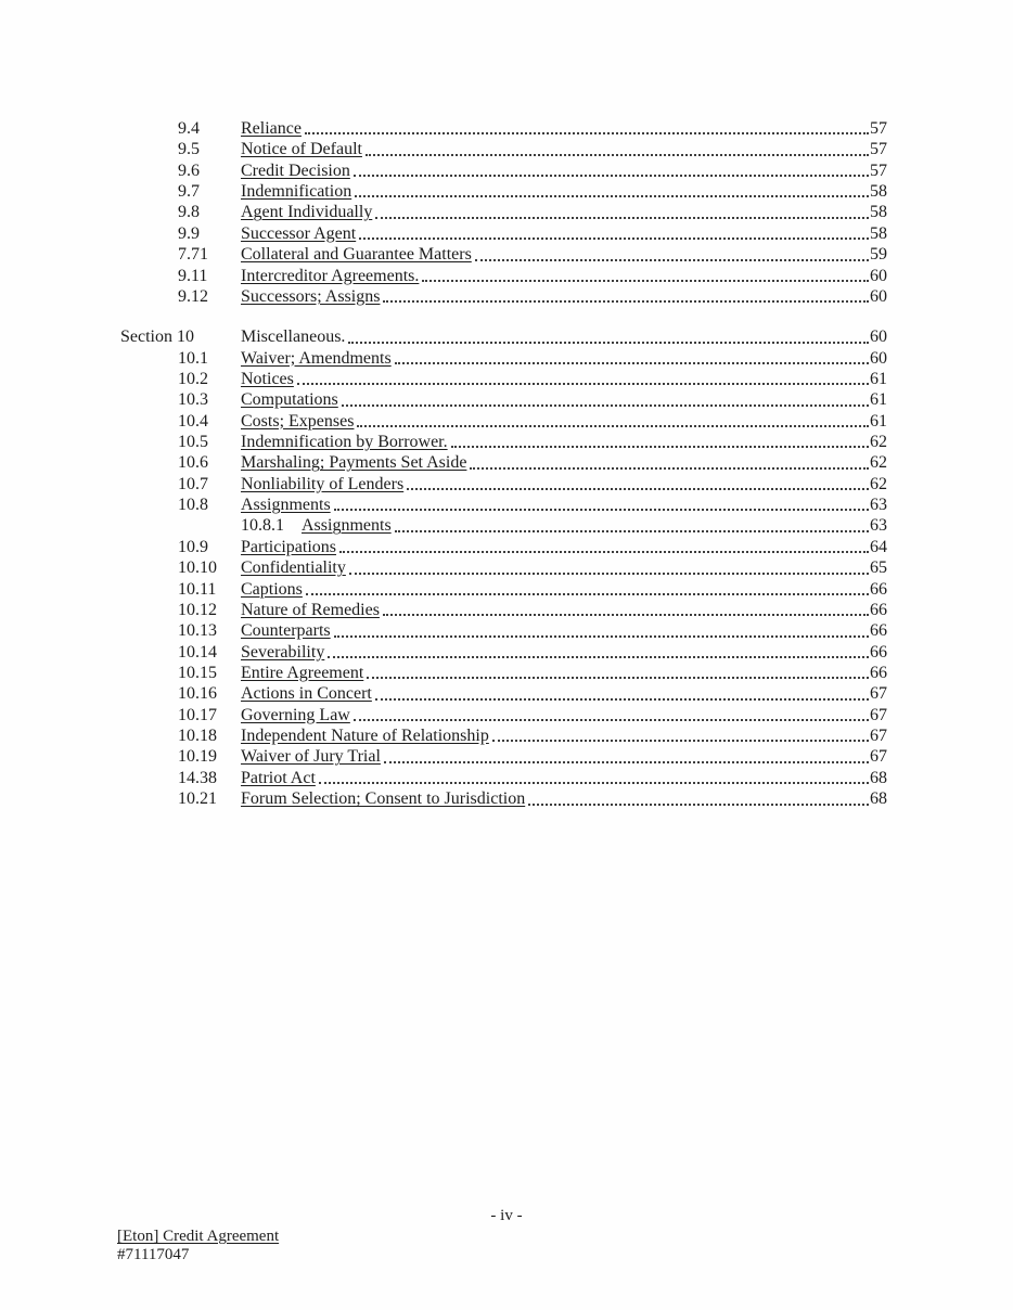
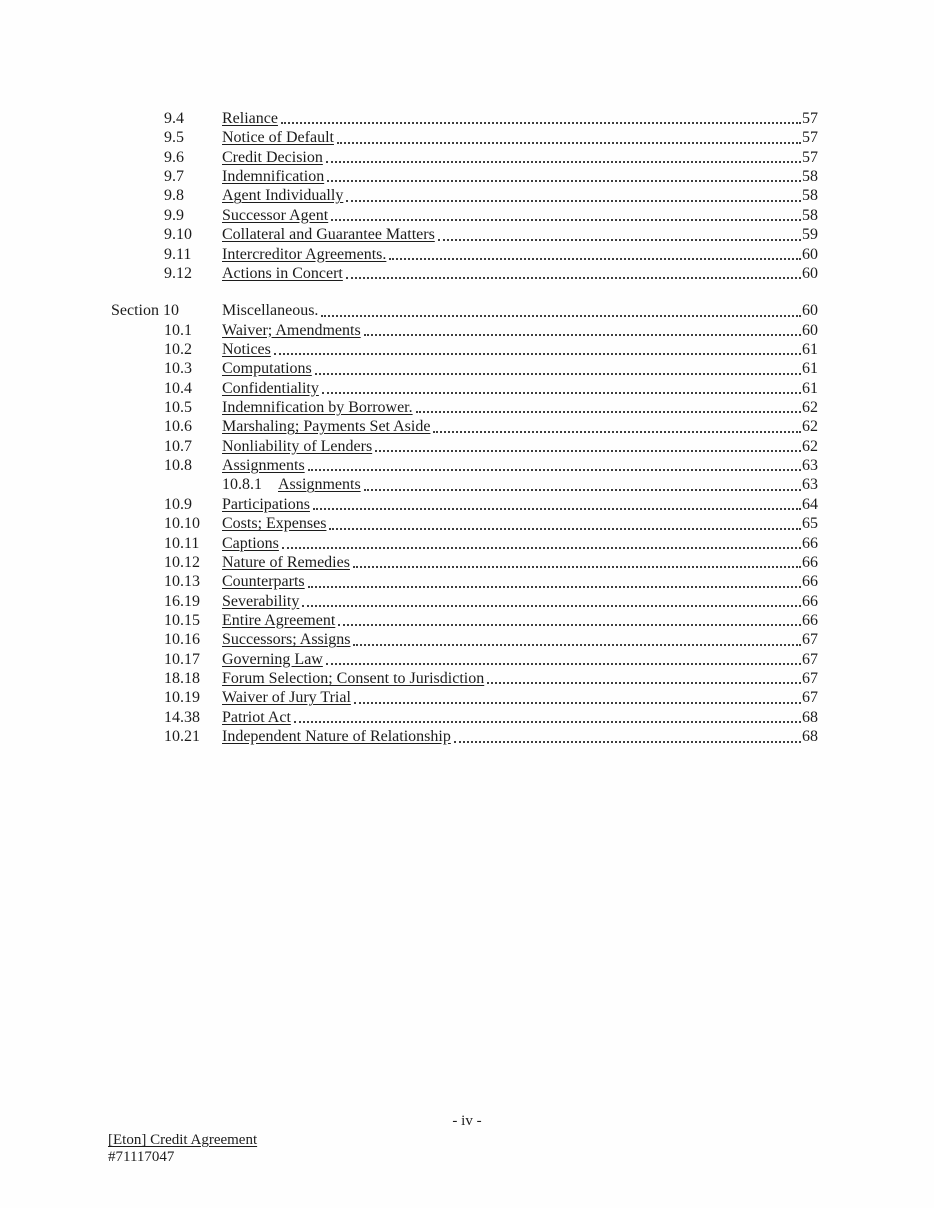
  9.4
  Reliance
  57
  9.5
  Notice of Default
  57
  9.6
  Credit Decision
  57
  9.7
  Indemnification
  58
  9.8
  Agent Individually
  58
  9.9
  Successor Agent
  58
- 7.71
+ 9.10
  Collateral and Guarantee Matters
  59
  9.11
  Intercreditor Agreements.
  60
  9.12
- Successors; Assigns
+ Actions in Concert
  60
  Section 10
  Miscellaneous.
  60
  10.1
  Waiver; Amendments
  60
  10.2
  Notices
  61
  10.3
  Computations
  61
  10.4
- Costs; Expenses
+ Confidentiality
  61
  10.5
  Indemnification by Borrower.
  62
  10.6
  Marshaling; Payments Set Aside
  62
  10.7
  Nonliability of Lenders
  62
  10.8
  Assignments
  63
  10.8.1
  Assignments
  63
  10.9
  Participations
  64
  10.10
- Confidentiality
+ Costs; Expenses
  65
  10.11
  Captions
  66
  10.12
  Nature of Remedies
  66
  10.13
  Counterparts
  66
- 10.14
+ 16.19
  Severability
  66
  10.15
  Entire Agreement
  66
  10.16
- Actions in Concert
+ Successors; Assigns
  67
  10.17
  Governing Law
  67
- 10.18
+ 18.18
- Independent Nature of Relationship
+ Forum Selection; Consent to Jurisdiction
  67
  10.19
  Waiver of Jury Trial
  67
  14.38
  Patriot Act
  68
  10.21
- Forum Selection; Consent to Jurisdiction
+ Independent Nature of Relationship
  68
  - iv -
  [Eton] Credit Agreement
  #71117047
